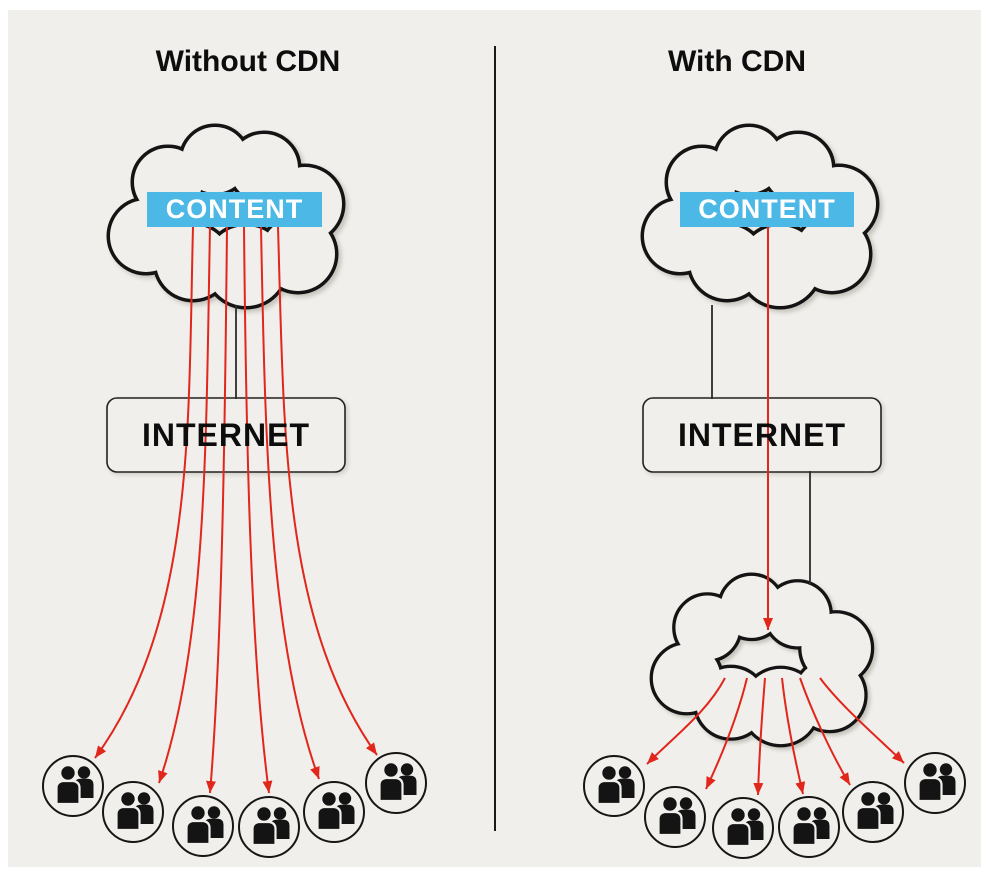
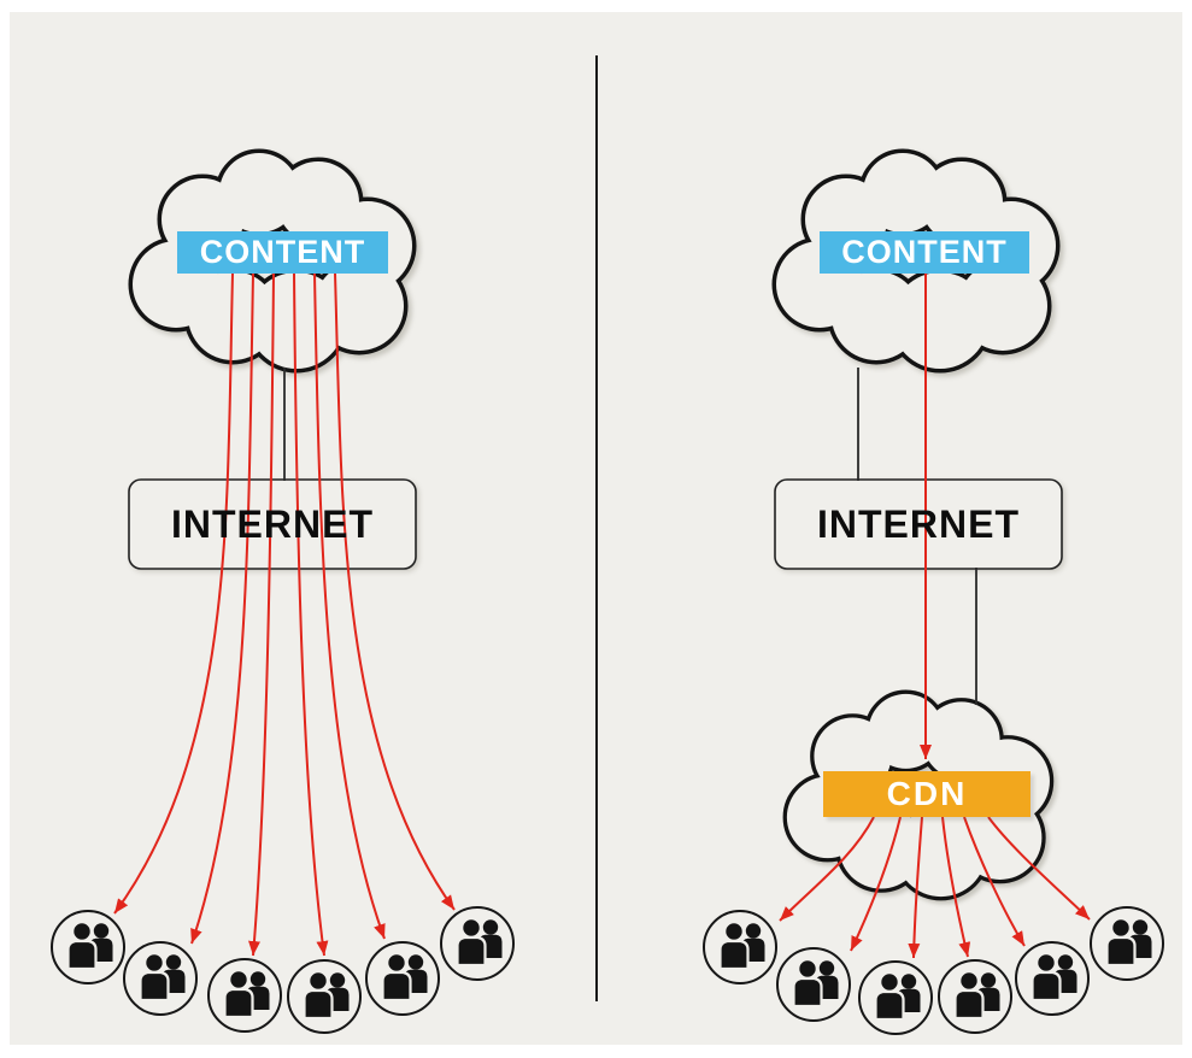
- Without CDN
- With CDN
  CONTENT
  CONTENT
  INTERNET
  INTERNET
+ CDN
